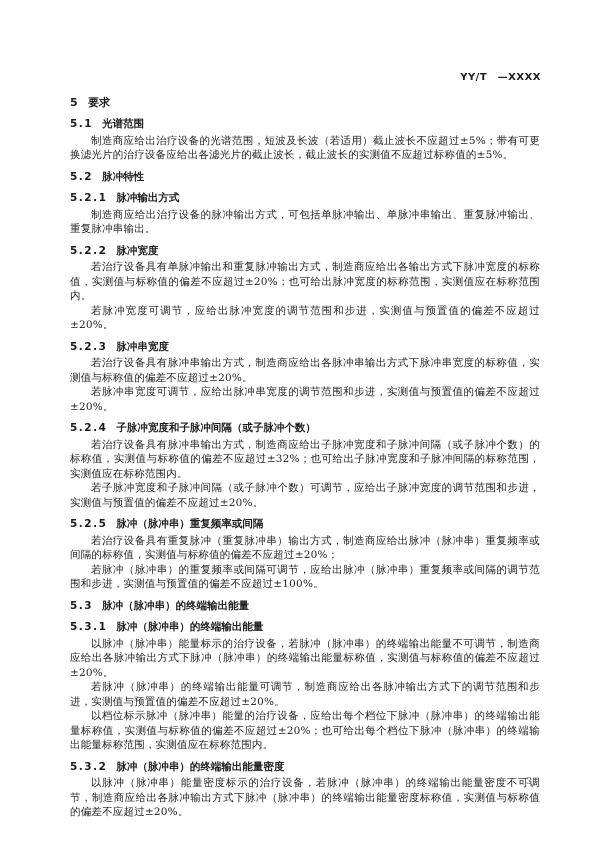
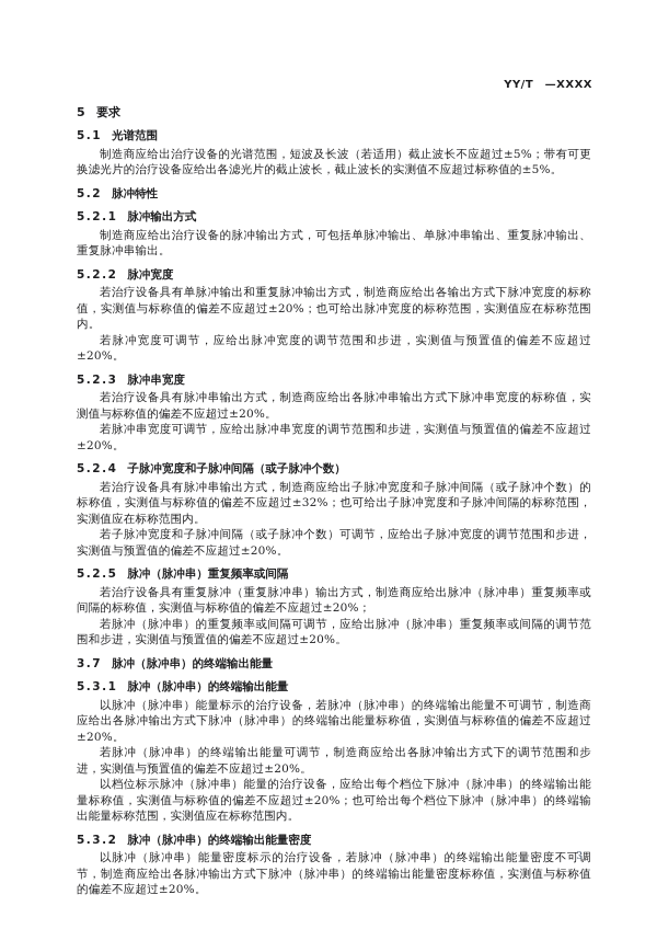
  YY/T —XXXX
  5 要求
  5.1 光谱范围
  制造商应给出治疗设备的光谱范围，短波及长波（若适用）截止波长不应超过±5%；带有可更换滤光片的治疗设备应给出各滤光片的截止波长，截止波长的实测值不应超过标称值的±5%。
  5.2 脉冲特性
  5.2.1 脉冲输出方式
  制造商应给出治疗设备的脉冲输出方式，可包括单脉冲输出、单脉冲串输出、重复脉冲输出、重复脉冲串输出。
  5.2.2 脉冲宽度
  若治疗设备具有单脉冲输出和重复脉冲输出方式，制造商应给出各输出方式下脉冲宽度的标称值，实测值与标称值的偏差不应超过±20%；也可给出脉冲宽度的标称范围，实测值应在标称范围内。
  若脉冲宽度可调节，应给出脉冲宽度的调节范围和步进，实测值与预置值的偏差不应超过±20%。
  5.2.3 脉冲串宽度
  若治疗设备具有脉冲串输出方式，制造商应给出各脉冲串输出方式下脉冲串宽度的标称值，实测值与标称值的偏差不应超过±20%。
  若脉冲串宽度可调节，应给出脉冲串宽度的调节范围和步进，实测值与预置值的偏差不应超过±20%。
  5.2.4 子脉冲宽度和子脉冲间隔（或子脉冲个数）
  若治疗设备具有脉冲串输出方式，制造商应给出子脉冲宽度和子脉冲间隔（或子脉冲个数）的标称值，实测值与标称值的偏差不应超过±32%；也可给出子脉冲宽度和子脉冲间隔的标称范围，实测值应在标称范围内。
  若子脉冲宽度和子脉冲间隔（或子脉冲个数）可调节，应给出子脉冲宽度的调节范围和步进，实测值与预置值的偏差不应超过±20%。
  5.2.5 脉冲（脉冲串）重复频率或间隔
  若治疗设备具有重复脉冲（重复脉冲串）输出方式，制造商应给出脉冲（脉冲串）重复频率或间隔的标称值，实测值与标称值的偏差不应超过±20%；
- 若脉冲（脉冲串）的重复频率或间隔可调节，应给出脉冲（脉冲串）重复频率或间隔的调节范围和步进，实测值与预置值的偏差不应超过±100%。
+ 若脉冲（脉冲串）的重复频率或间隔可调节，应给出脉冲（脉冲串）重复频率或间隔的调节范围和步进，实测值与预置值的偏差不应超过±20%。
- 5.3 脉冲（脉冲串）的终端输出能量
+ 3.7 脉冲（脉冲串）的终端输出能量
  5.3.1 脉冲（脉冲串）的终端输出能量
  以脉冲（脉冲串）能量标示的治疗设备，若脉冲（脉冲串）的终端输出能量不可调节，制造商应给出各脉冲输出方式下脉冲（脉冲串）的终端输出能量标称值，实测值与标称值的偏差不应超过±20%。
  若脉冲（脉冲串）的终端输出能量可调节，制造商应给出各脉冲输出方式下的调节范围和步进，实测值与预置值的偏差不应超过±20%。
  以档位标示脉冲（脉冲串）能量的治疗设备，应给出每个档位下脉冲（脉冲串）的终端输出能量标称值，实测值与标称值的偏差不应超过±20%；也可给出每个档位下脉冲（脉冲串）的终端输出能量标称范围，实测值应在标称范围内。
  5.3.2 脉冲（脉冲串）的终端输出能量密度
  以脉冲（脉冲串）能量密度标示的治疗设备，若脉冲（脉冲串）的终端输出能量密度不可调节，制造商应给出各脉冲输出方式下脉冲（脉冲串）的终端输出能量密度标称值，实测值与标称值的偏差不应超过±20%。
  3
